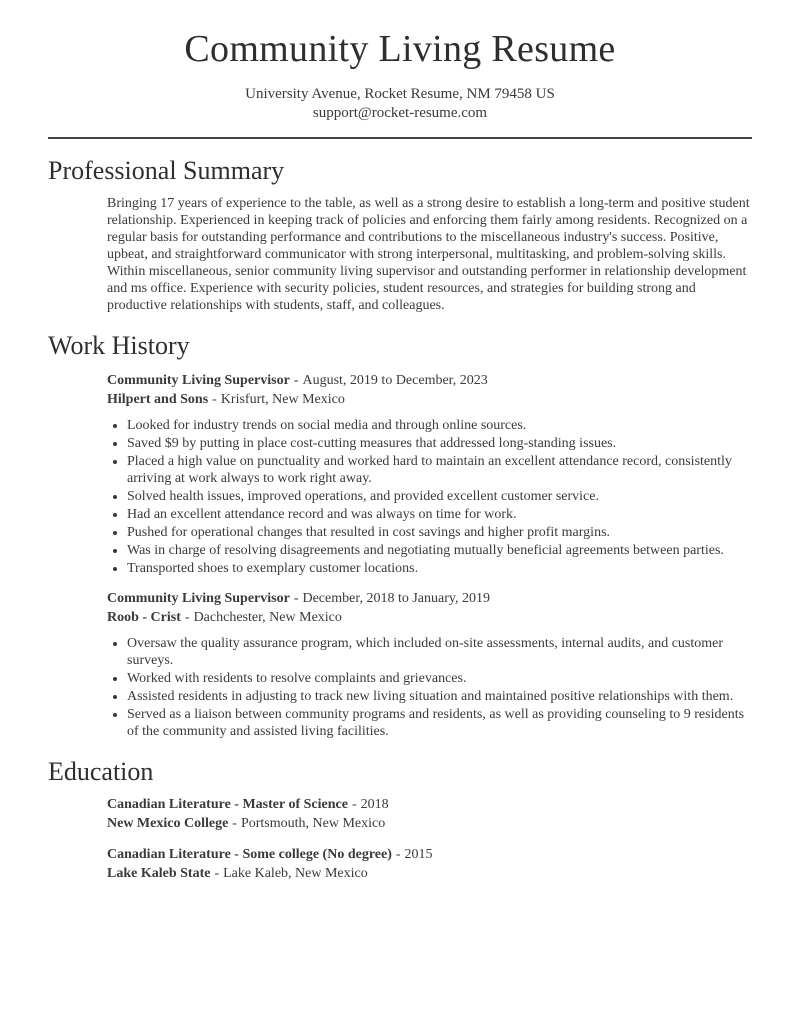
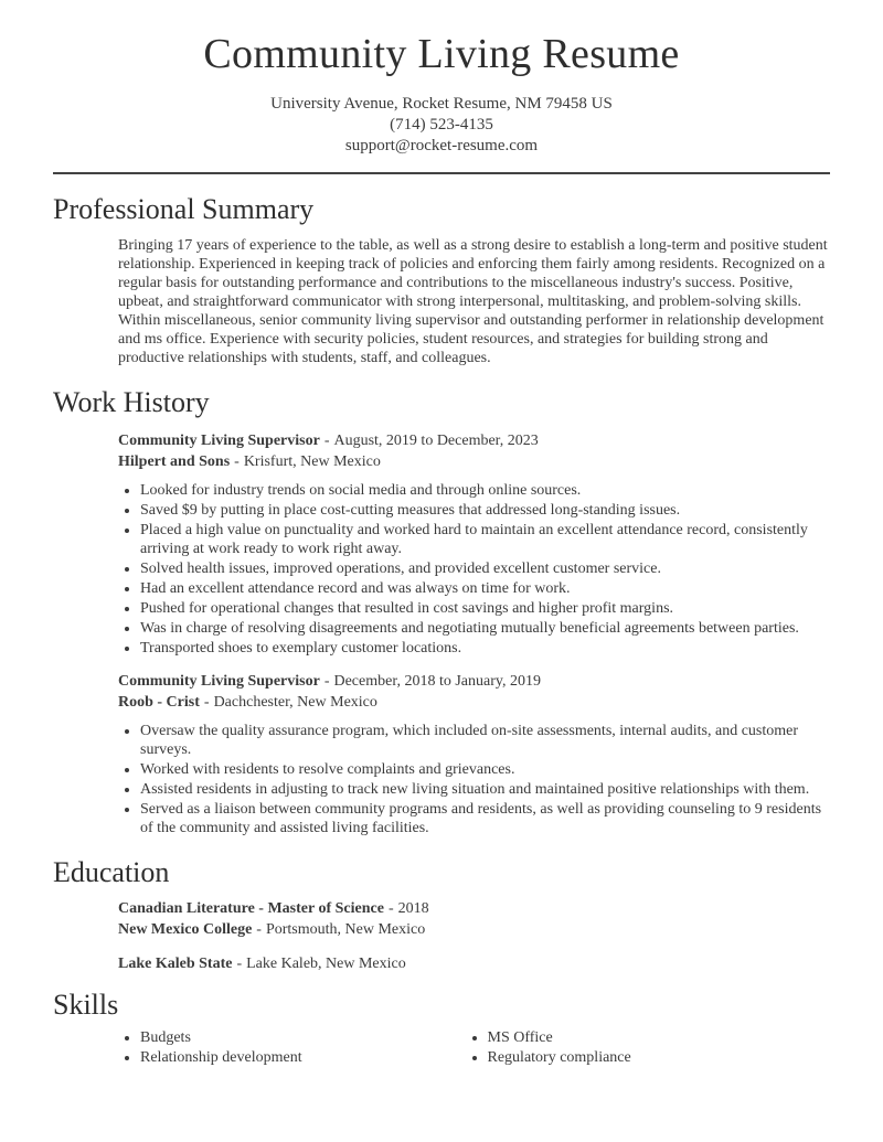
  Community Living Resume
  University Avenue, Rocket Resume, NM 79458 US
+ (714) 523-4135
  support@rocket-resume.com
  Professional Summary
  Bringing 17 years of experience to the table, as well as a strong desire to establish a long-term and positive student relationship. Experienced in keeping track of policies and enforcing them fairly among residents. Recognized on a regular basis for outstanding performance and contributions to the miscellaneous industry's success. Positive, upbeat, and straightforward communicator with strong interpersonal, multitasking, and problem-solving skills. Within miscellaneous, senior community living supervisor and outstanding performer in relationship development and ms office. Experience with security policies, student resources, and strategies for building strong and productive relationships with students, staff, and colleagues.
  Work History
  Community Living Supervisor - August, 2019 to December, 2023
  Hilpert and Sons - Krisfurt, New Mexico
  Looked for industry trends on social media and through online sources.
  Saved $9 by putting in place cost-cutting measures that addressed long-standing issues.
- Placed a high value on punctuality and worked hard to maintain an excellent attendance record, consistently arriving at work always to work right away.
+ Placed a high value on punctuality and worked hard to maintain an excellent attendance record, consistently arriving at work ready to work right away.
  Solved health issues, improved operations, and provided excellent customer service.
  Had an excellent attendance record and was always on time for work.
  Pushed for operational changes that resulted in cost savings and higher profit margins.
  Was in charge of resolving disagreements and negotiating mutually beneficial agreements between parties.
  Transported shoes to exemplary customer locations.
  Community Living Supervisor - December, 2018 to January, 2019
  Roob - Crist - Dachchester, New Mexico
  Oversaw the quality assurance program, which included on-site assessments, internal audits, and customer surveys.
  Worked with residents to resolve complaints and grievances.
  Assisted residents in adjusting to track new living situation and maintained positive relationships with them.
  Served as a liaison between community programs and residents, as well as providing counseling to 9 residents of the community and assisted living facilities.
  Education
  Canadian Literature - Master of Science - 2018
  New Mexico College - Portsmouth, New Mexico
- Canadian Literature - Some college (No degree) - 2015
  Lake Kaleb State - Lake Kaleb, New Mexico
+ Skills
+ Budgets
+ Relationship development
+ MS Office
+ Regulatory compliance
